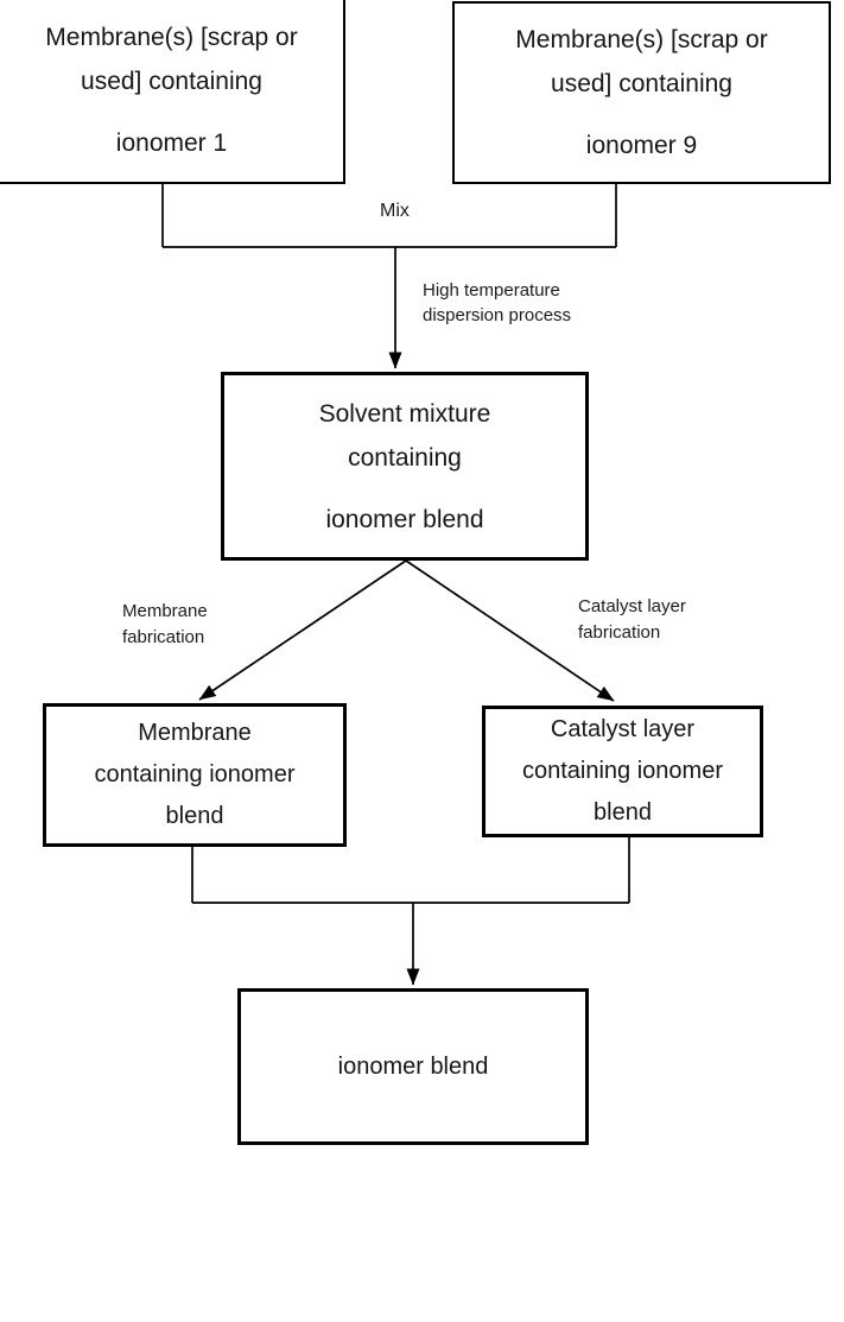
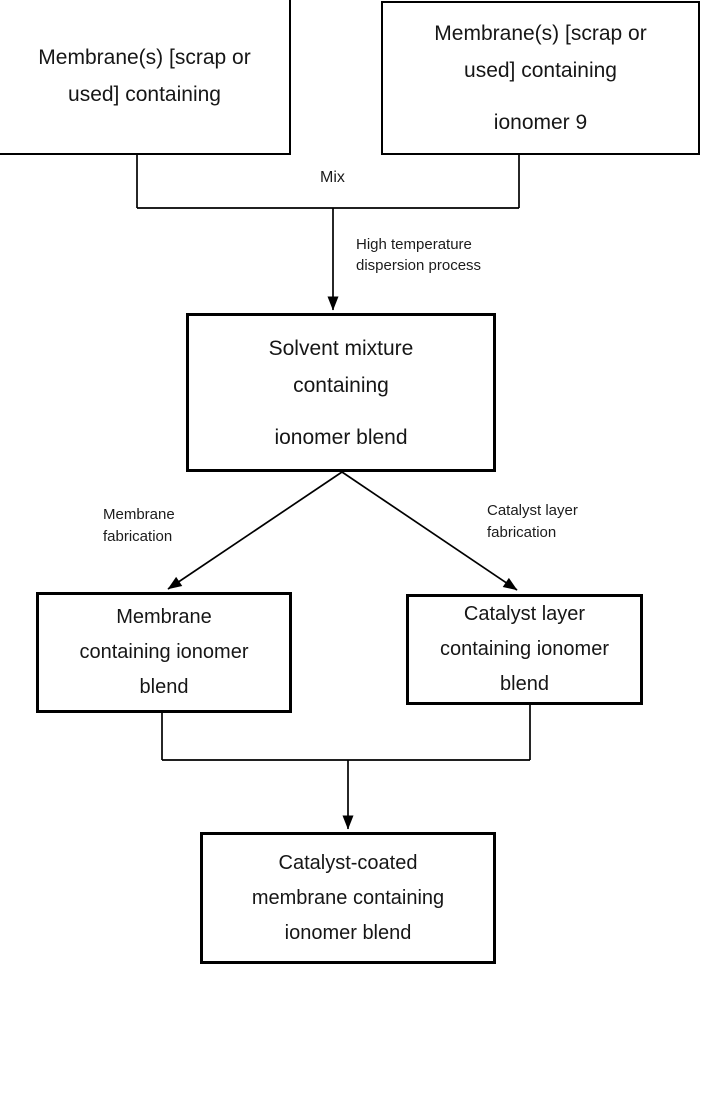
  Membrane(s) [scrap or
  used] containing
- ionomer 1
  Membrane(s) [scrap or
  used] containing
  ionomer 9
  Solvent mixture
  containing
  ionomer blend
  Membrane
  containing ionomer
  blend
  Catalyst layer
  containing ionomer
  blend
+ Catalyst-coated
+ membrane containing
  ionomer blend
  Mix
  High temperature
  dispersion process
  Membrane
  fabrication
  Catalyst layer
  fabrication
